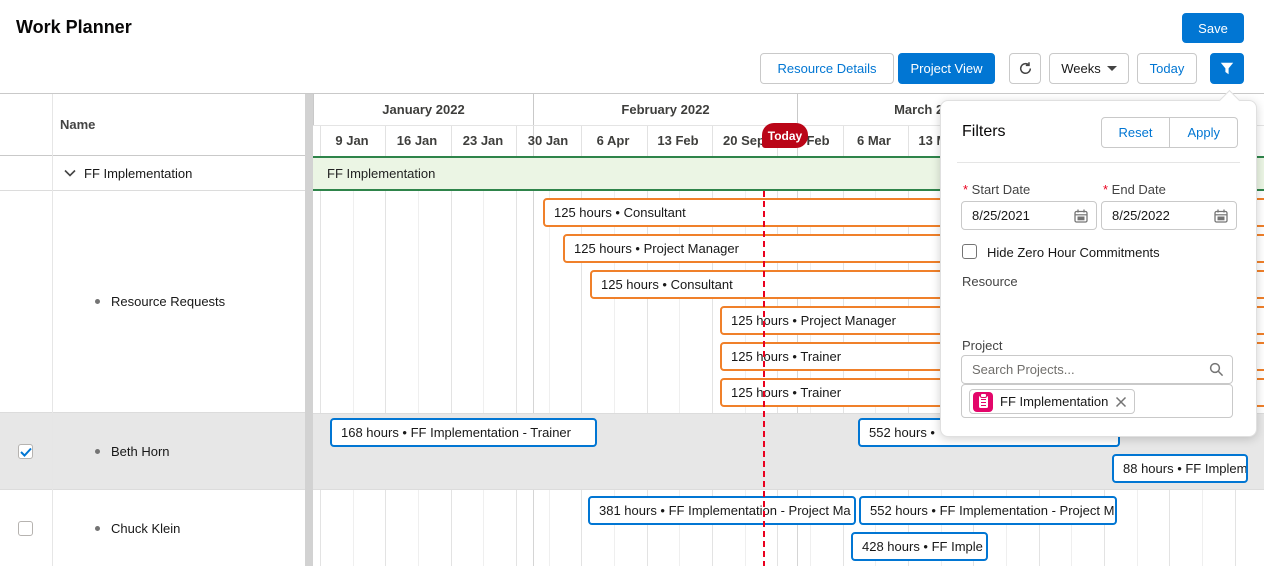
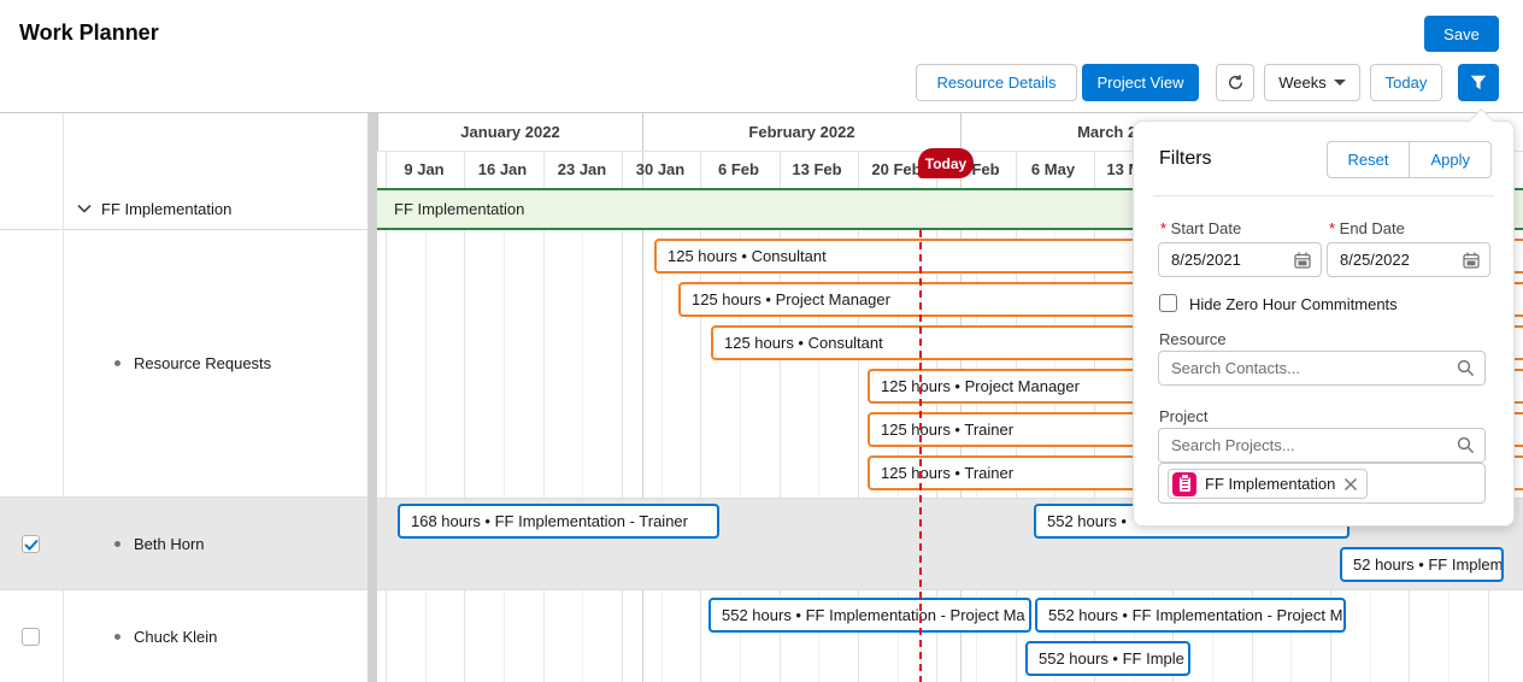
  Work Planner
  Save
  Resource Details
  Project View
  Weeks
  Today
- Name
  FF Implementation
  Resource Requests
  Beth Horn
  Chuck Klein
  January 2022
  February 2022
  9 Jan
  16 Jan
  23 Jan
  30 Jan
- 6 Apr
+ 6 Feb
  13 Feb
- 20 Sep
+ 20 Feb
- 6 Mar
+ 6 May
  FF Implementation
  125 hours • Consultant
  125 hours • Project Manager
  125 hours • Consultant
  125 hours • Project Manager
  125 hours • Trainer
  125 hours • Trainer
  168 hours • FF Implementation - Trainer
  552 hours •
- 88 hours • FF Implem
+ 52 hours • FF Implem
- 381 hours • FF Implementation - Project Ma
+ 552 hours • FF Implementation - Project Ma
  552 hours • FF Implementation - Project M
- 428 hours • FF Imple
+ 552 hours • FF Imple
  Today
  Filters
  Reset
  Apply
  Start Date
  End Date
  8/25/2021
  8/25/2022
  Hide Zero Hour Commitments
  Resource
+ Search Contacts...
  Project
  Search Projects...
  FF Implementation
